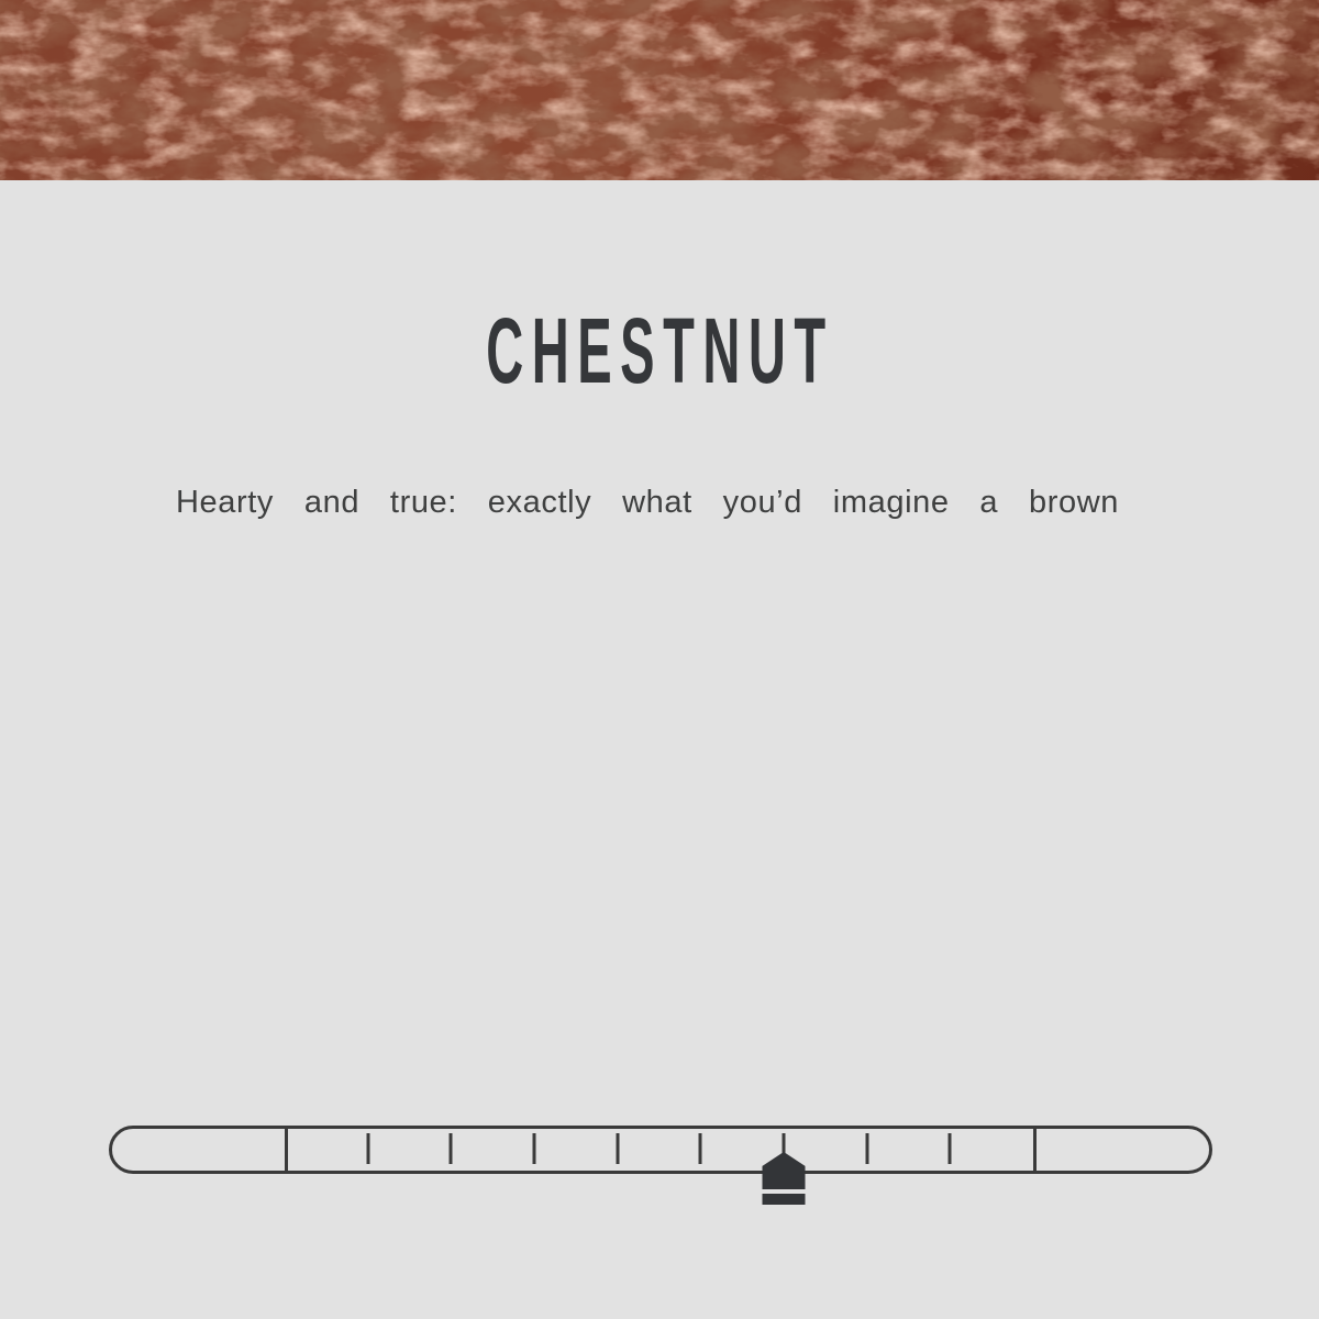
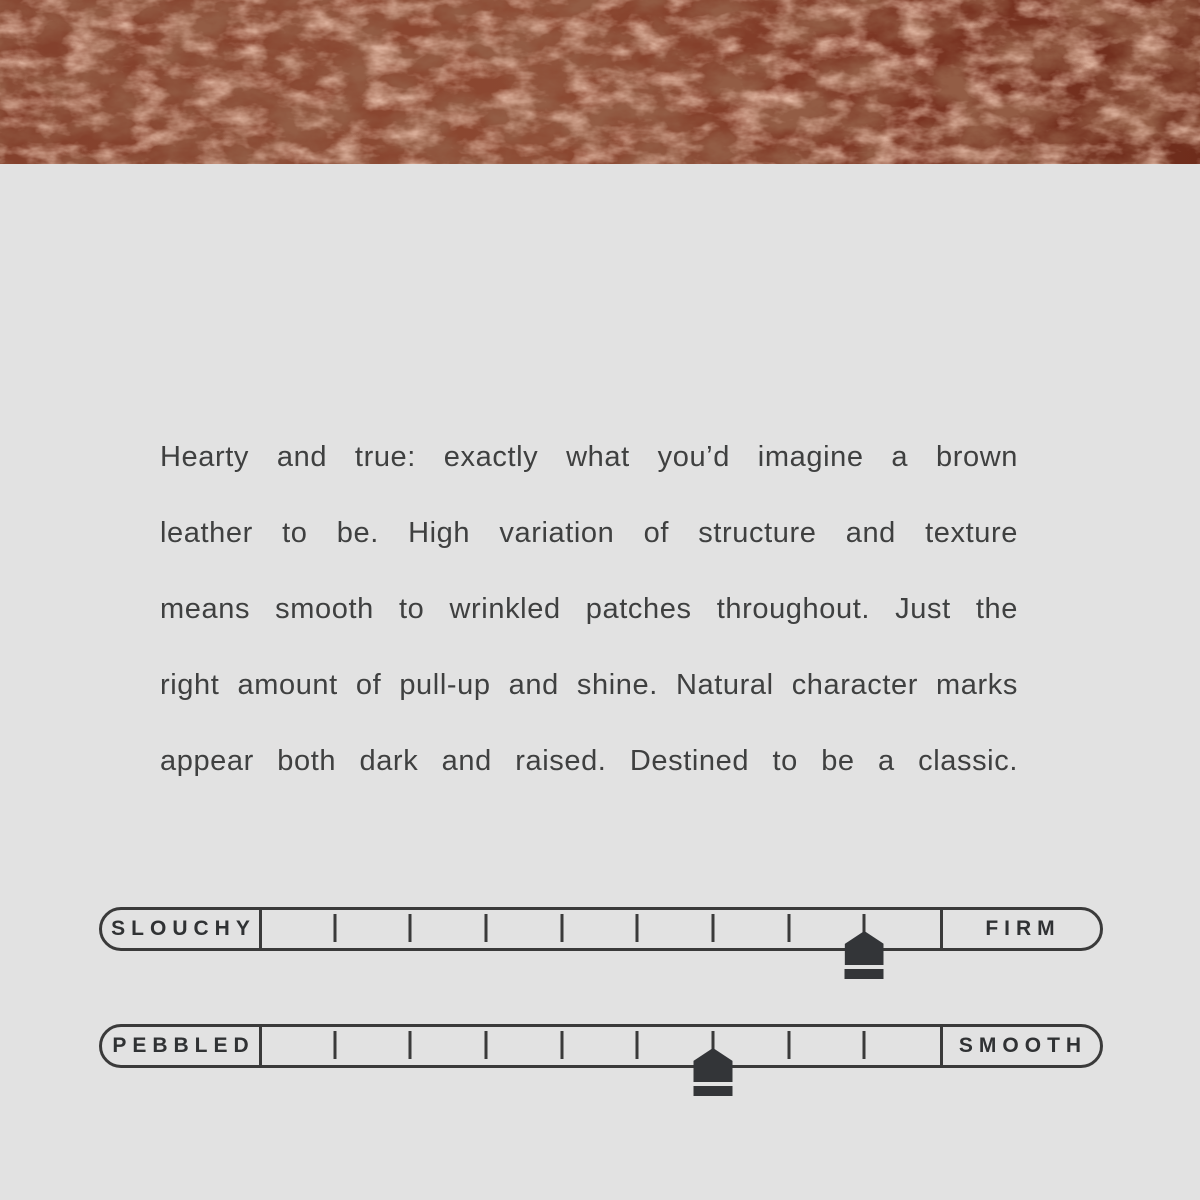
- CHESTNUT
  Hearty and true: exactly what you’d imagine a brown
+ leather to be. High variation of structure and texture
+ means smooth to wrinkled patches throughout. Just the
+ right amount of pull-up and shine. Natural character marks
+ appear both dark and raised. Destined to be a classic.
+ SLOUCHY
+ FIRM
+ PEBBLED
+ SMOOTH
